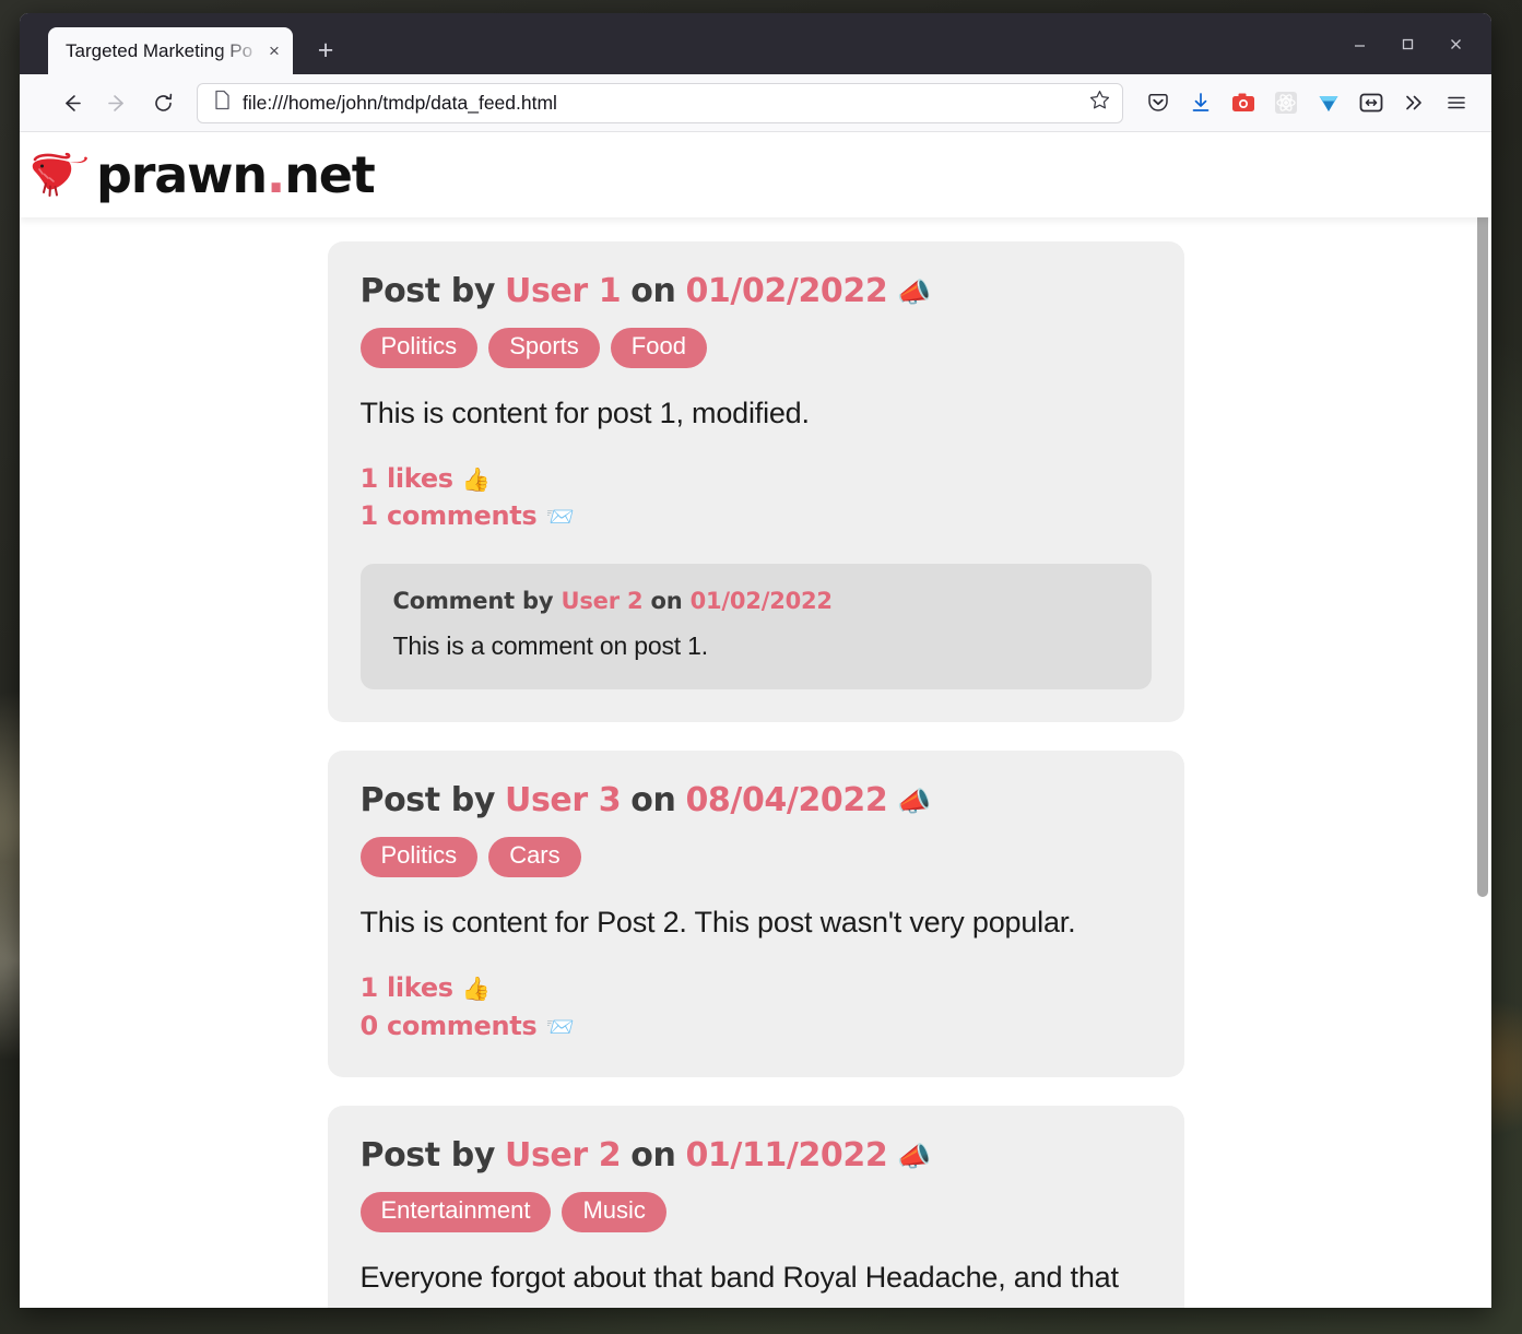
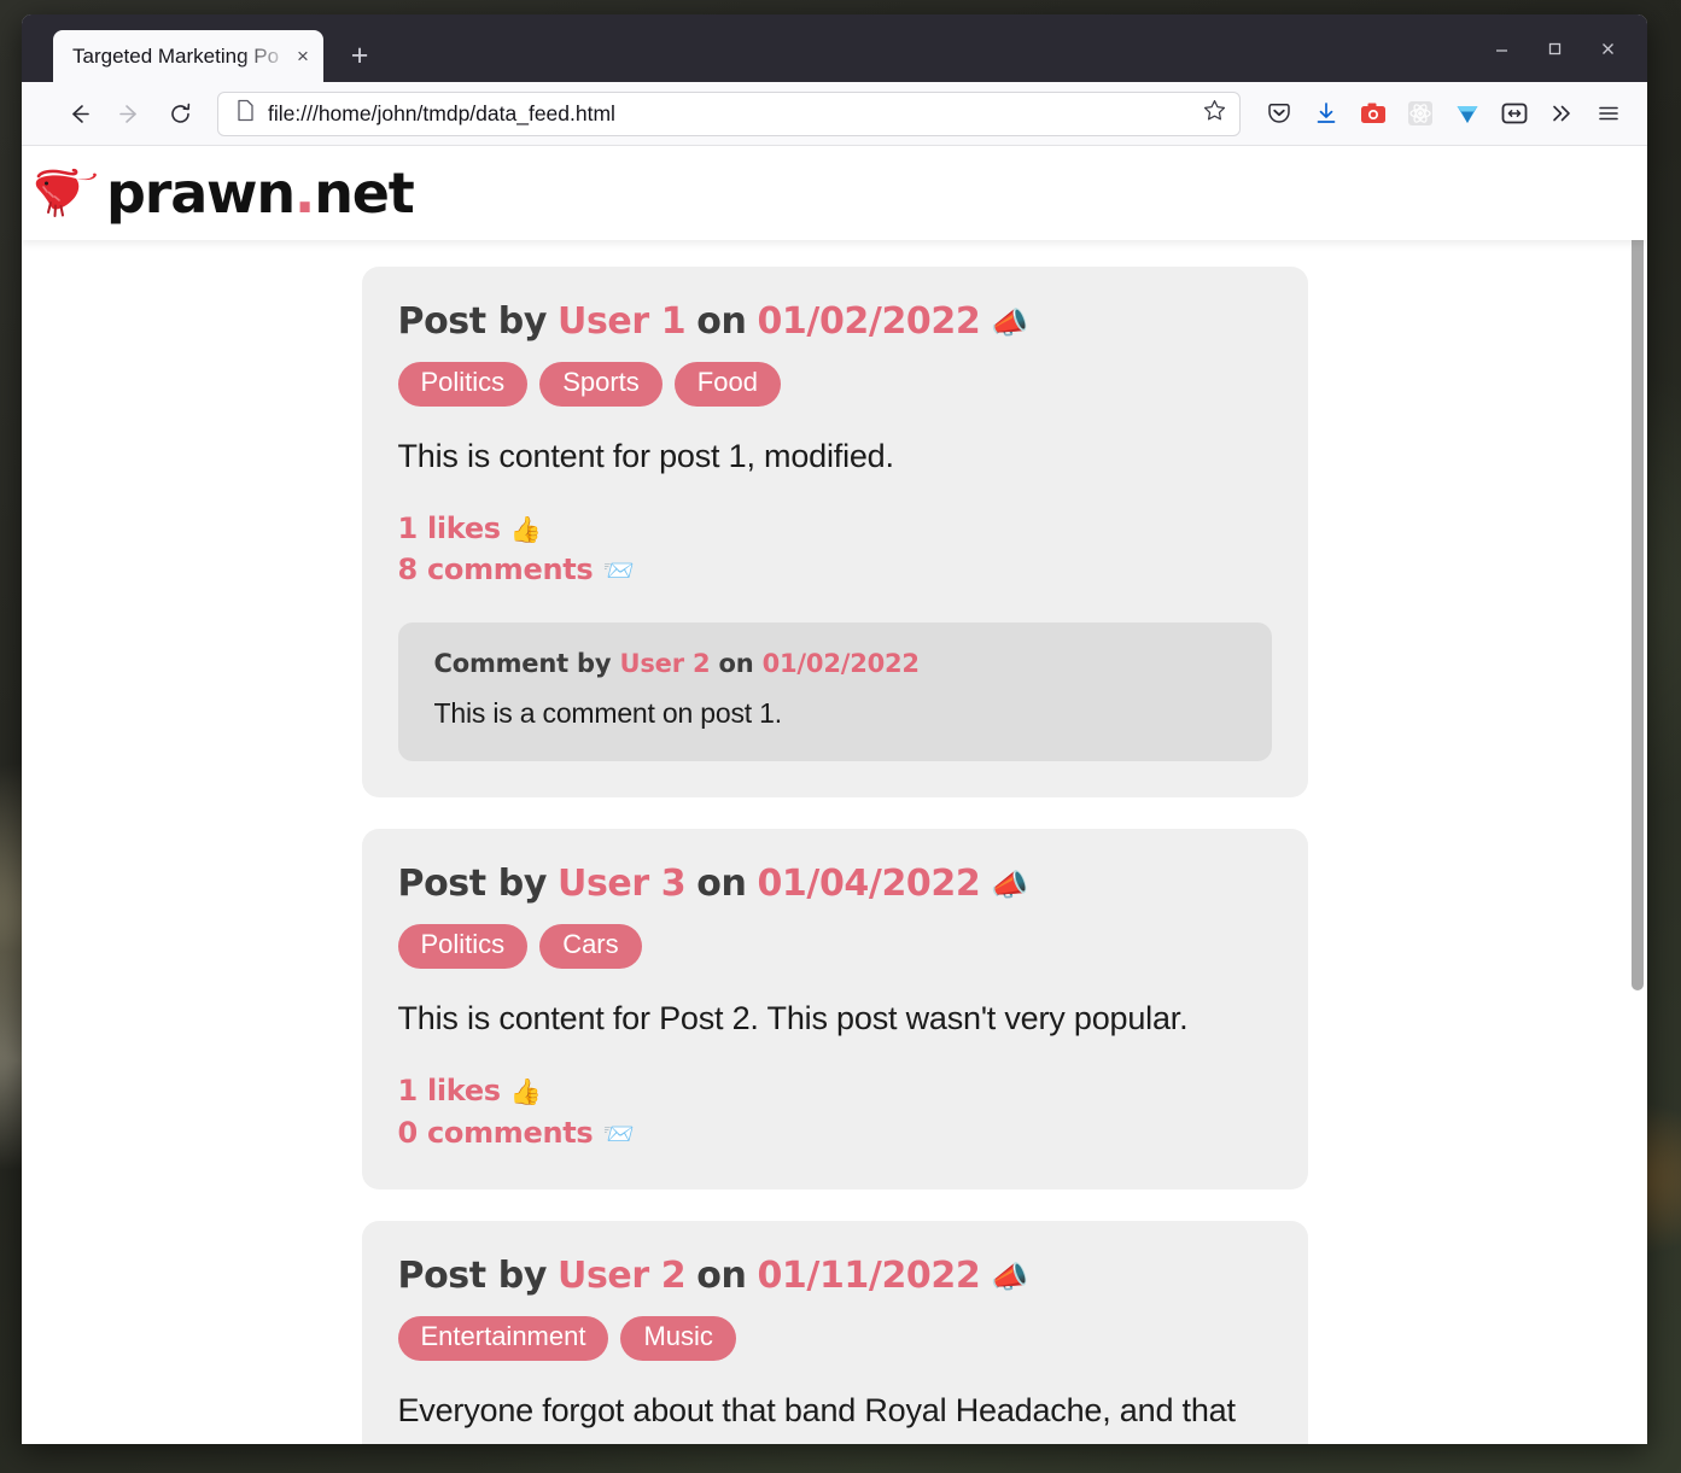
  Targeted Marketing Po
  ×
  +
  file:///home/john/tmdp/data_feed.html
  prawn.net
  Post by
  User 1
  on
  01/02/2022
  📣
  Politics
  Sports
  Food
  This is content for post 1, modified.
  1 likes 👍
- 1 comments 📨
+ 8 comments 📨
  Comment by User 2 on 01/02/2022
  This is a comment on post 1.
  Post by
  User 3
  on
- 08/04/2022
+ 01/04/2022
  📣
  Politics
  Cars
  This is content for Post 2. This post wasn't very popular.
  1 likes 👍
  0 comments 📨
  Post by
  User 2
  on
  01/11/2022
  📣
  Entertainment
  Music
  Everyone forgot about that band Royal Headache, and that
